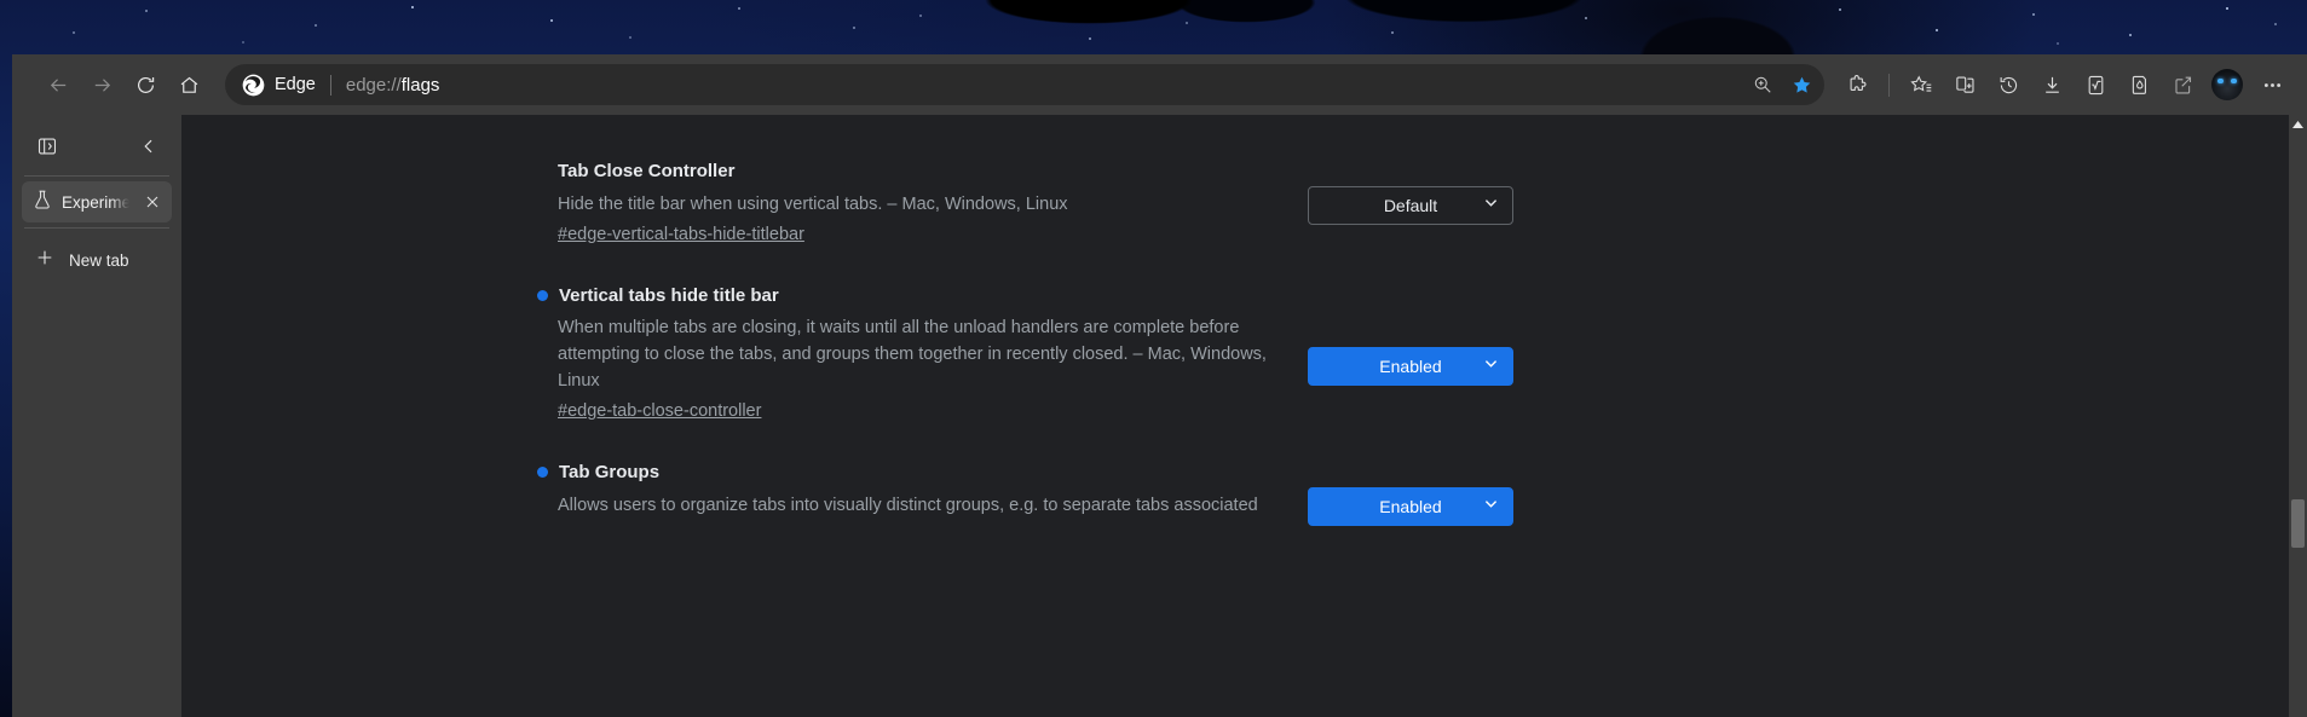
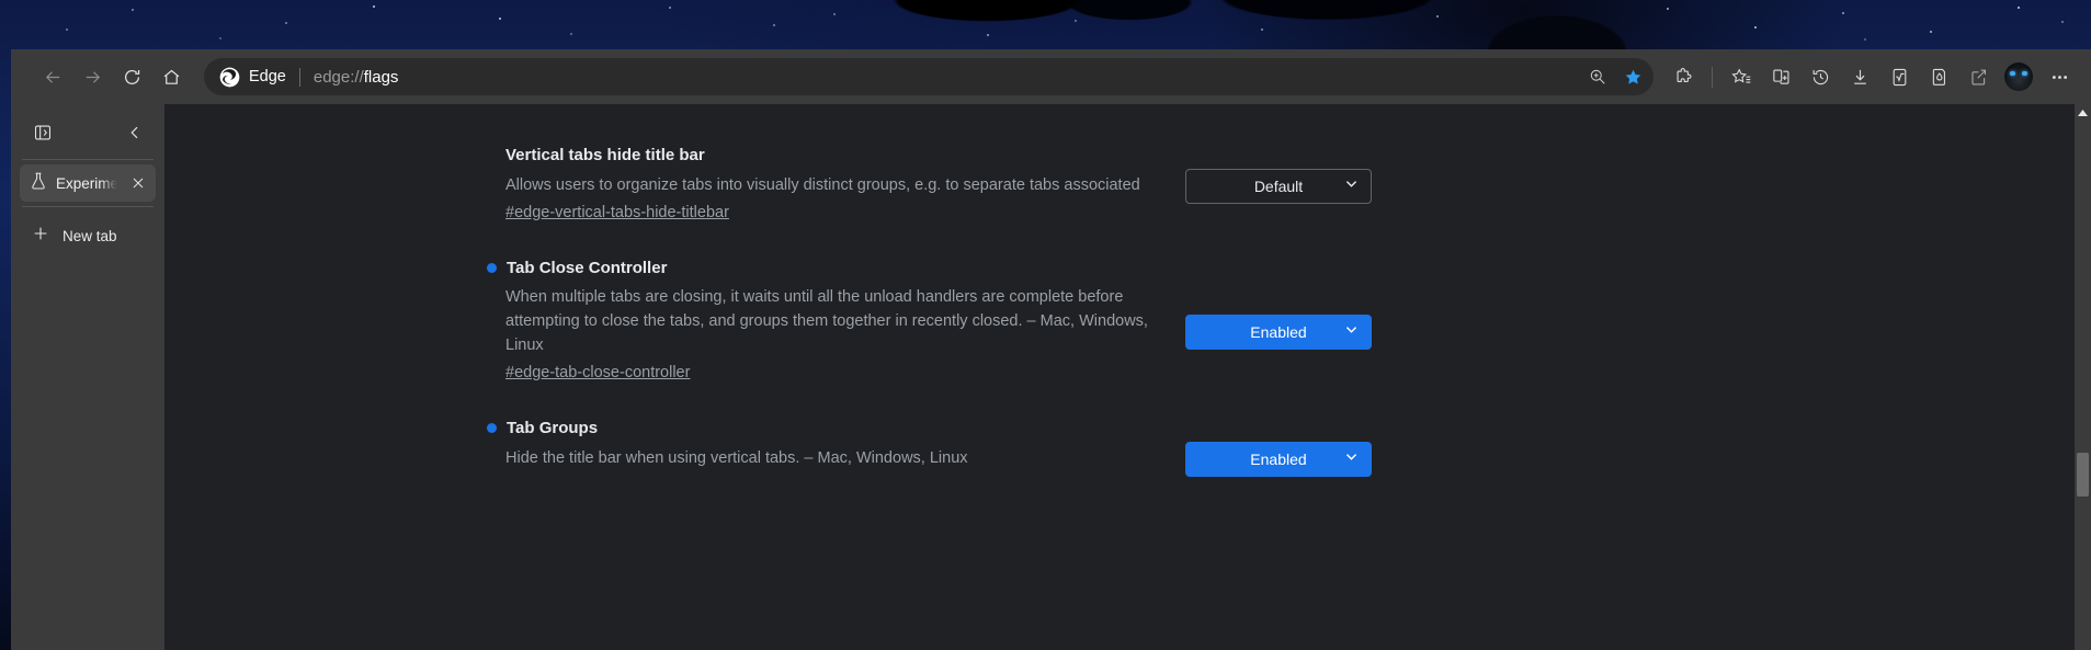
  Edge
  edge://flags
  Experime
  New tab
- Tab Close Controller
+ Vertical tabs hide title bar
- Hide the title bar when using vertical tabs. – Mac, Windows, Linux
+ Allows users to organize tabs into visually distinct groups, e.g. to separate tabs associated
  #edge-vertical-tabs-hide-titlebar
  Default
- Vertical tabs hide title bar
+ Tab Close Controller
  When multiple tabs are closing, it waits until all the unload handlers are complete before attempting to close the tabs, and groups them together in recently closed. – Mac, Windows, Linux
  #edge-tab-close-controller
  Enabled
  Tab Groups
- Allows users to organize tabs into visually distinct groups, e.g. to separate tabs associated
+ Hide the title bar when using vertical tabs. – Mac, Windows, Linux
  Enabled
